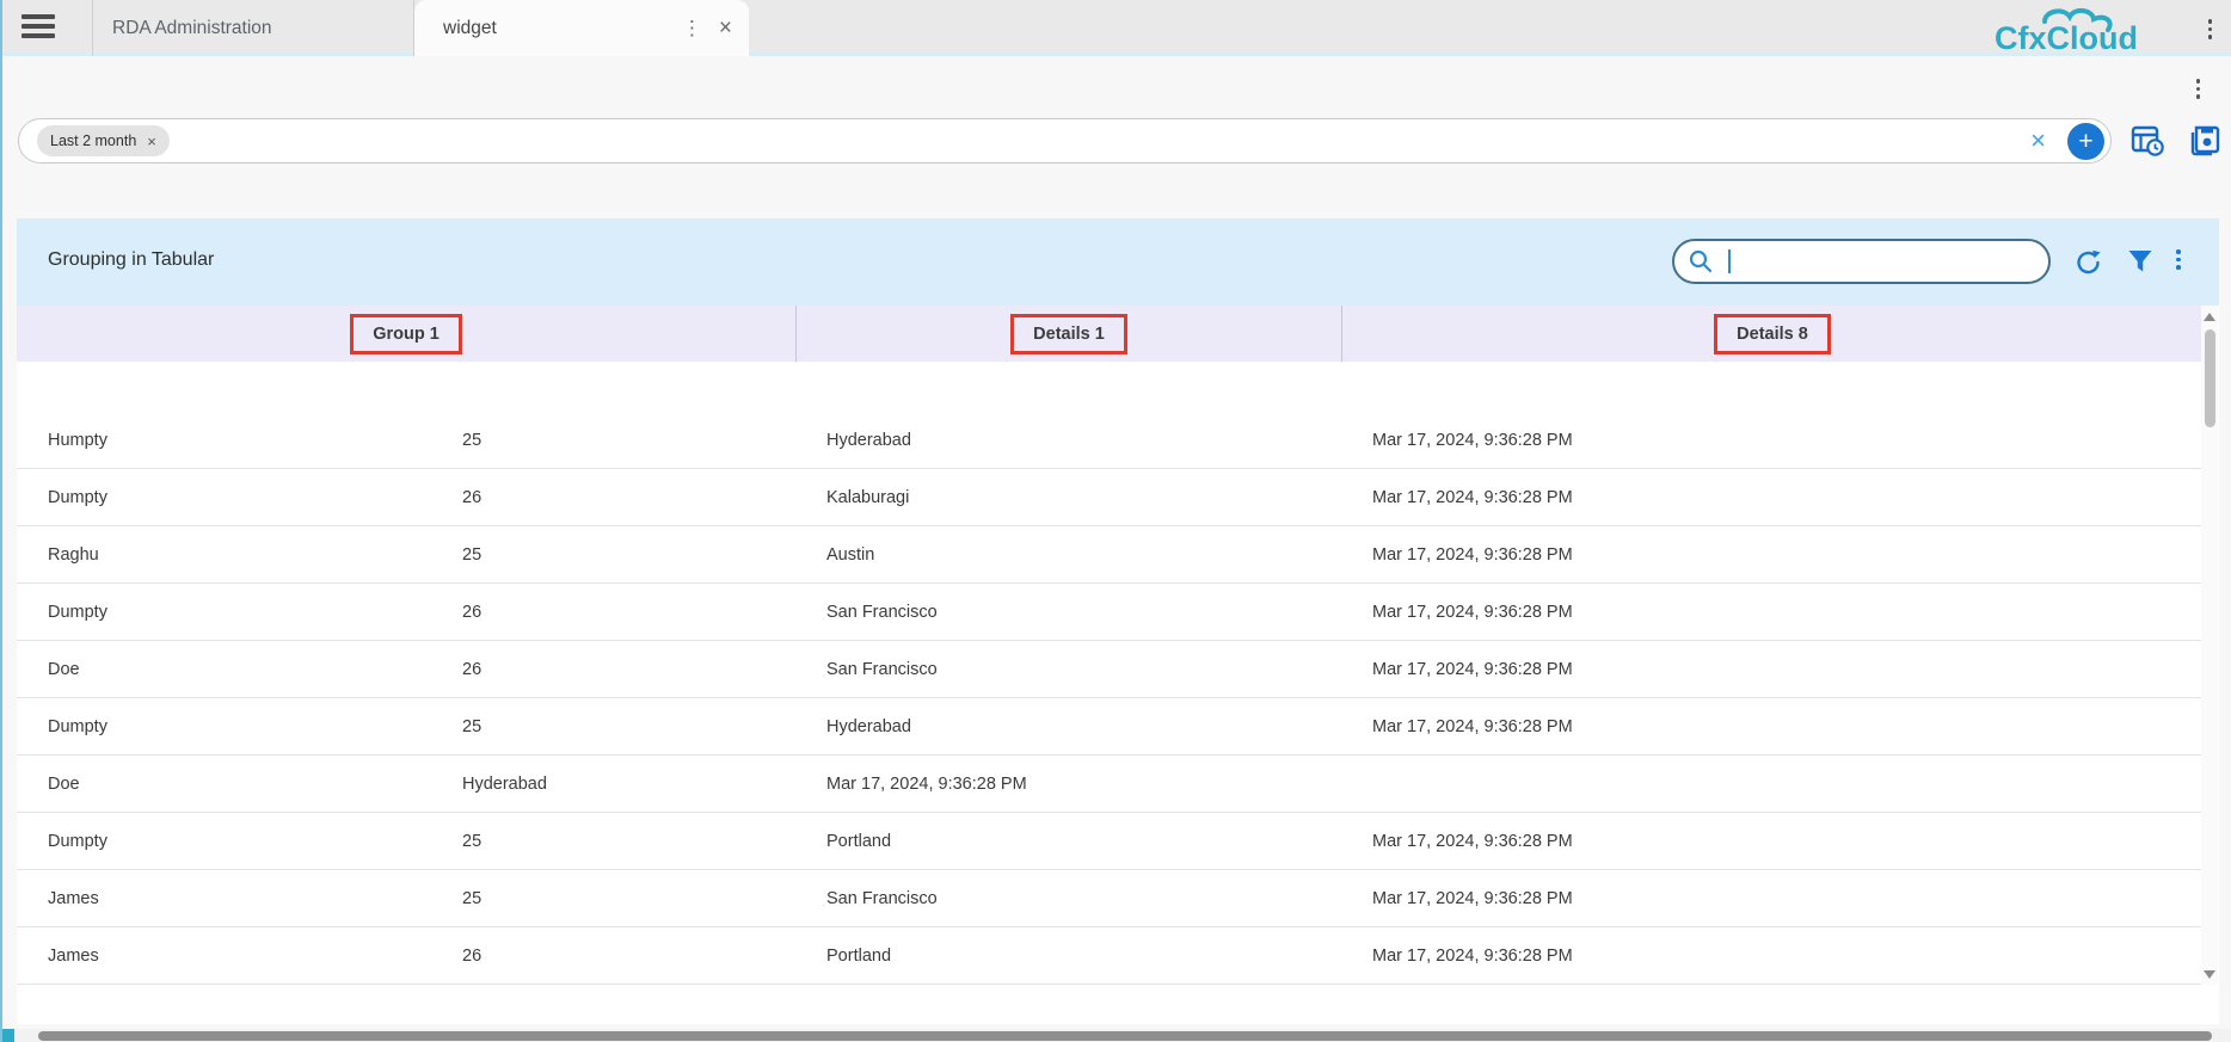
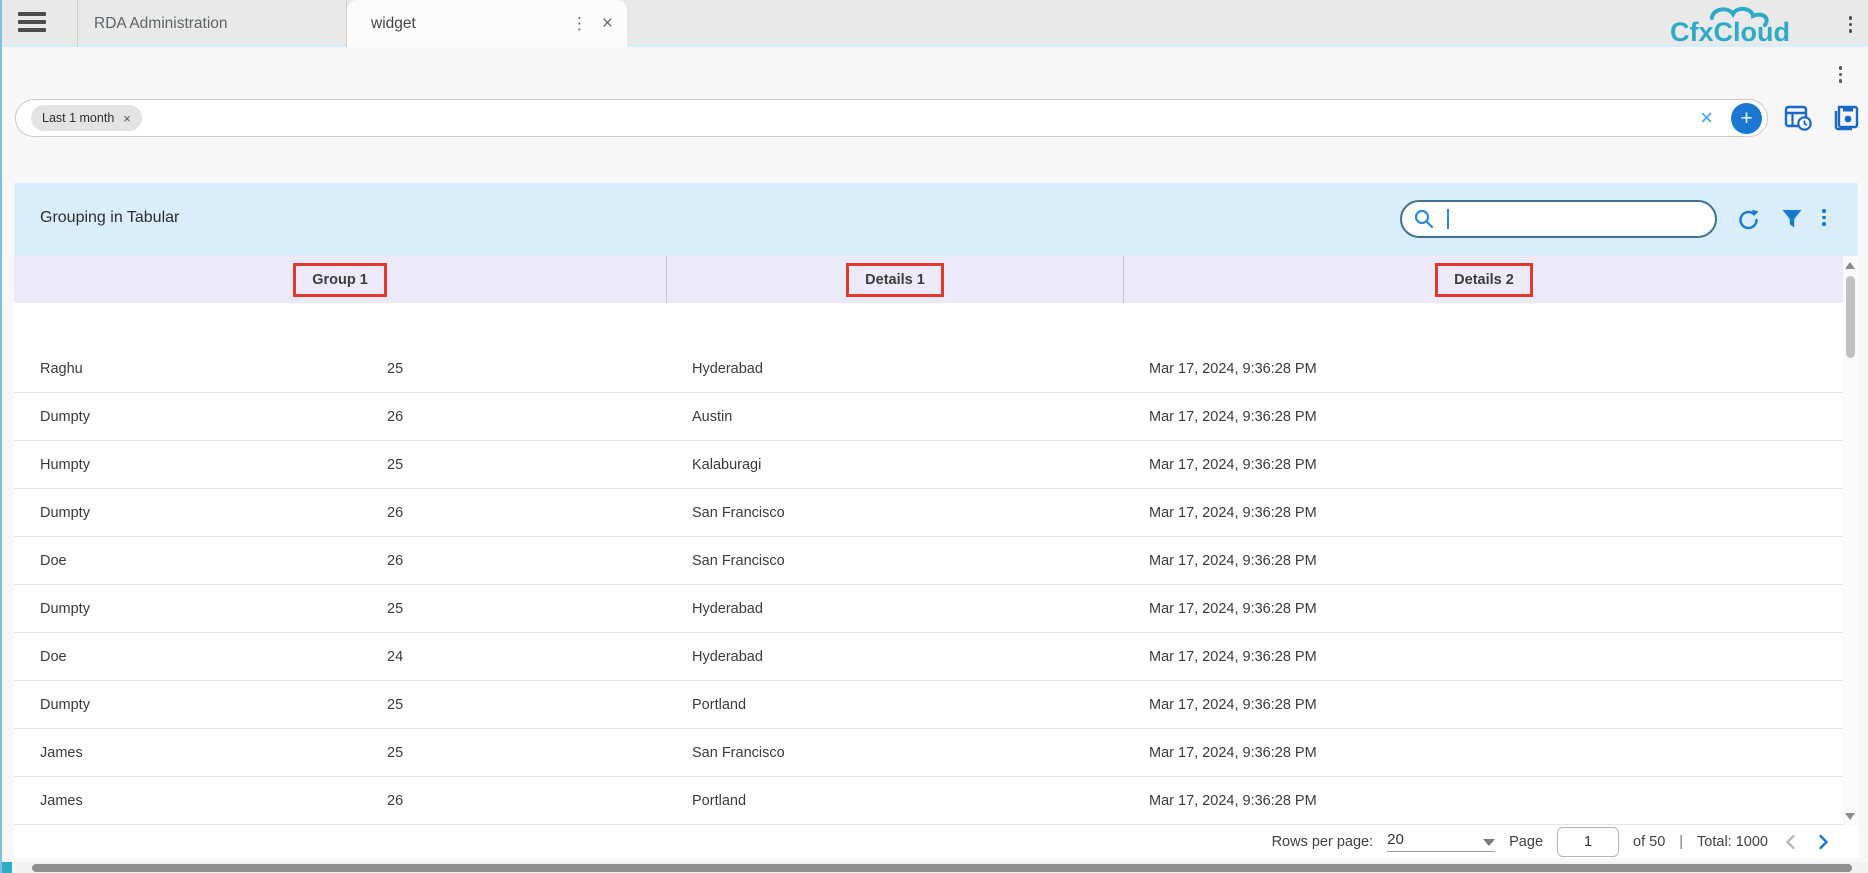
  RDA Administration
  widget
  ⋮
  ×
  CfxCloud
- Last 2 month
+ Last 1 month
  ×
  ×
  +
  Grouping in Tabular
  Group 1
  Details 1
- Details 8
+ Details 2
- Humpty
+ Raghu
  25
  Hyderabad
  Mar 17, 2024, 9:36:28 PM
  Dumpty
  26
- Kalaburagi
+ Austin
  Mar 17, 2024, 9:36:28 PM
- Raghu
+ Humpty
  25
- Austin
+ Kalaburagi
  Mar 17, 2024, 9:36:28 PM
  Dumpty
  26
  San Francisco
  Mar 17, 2024, 9:36:28 PM
  Doe
  26
  San Francisco
  Mar 17, 2024, 9:36:28 PM
  Dumpty
  25
  Hyderabad
  Mar 17, 2024, 9:36:28 PM
  Doe
+ 24
  Hyderabad
  Mar 17, 2024, 9:36:28 PM
  Dumpty
  25
  Portland
  Mar 17, 2024, 9:36:28 PM
  James
  25
  San Francisco
  Mar 17, 2024, 9:36:28 PM
  James
  26
  Portland
  Mar 17, 2024, 9:36:28 PM
+ Rows per page:
+ 20
+ Page
+ 1
+ of 50
+ |
+ Total: 1000
